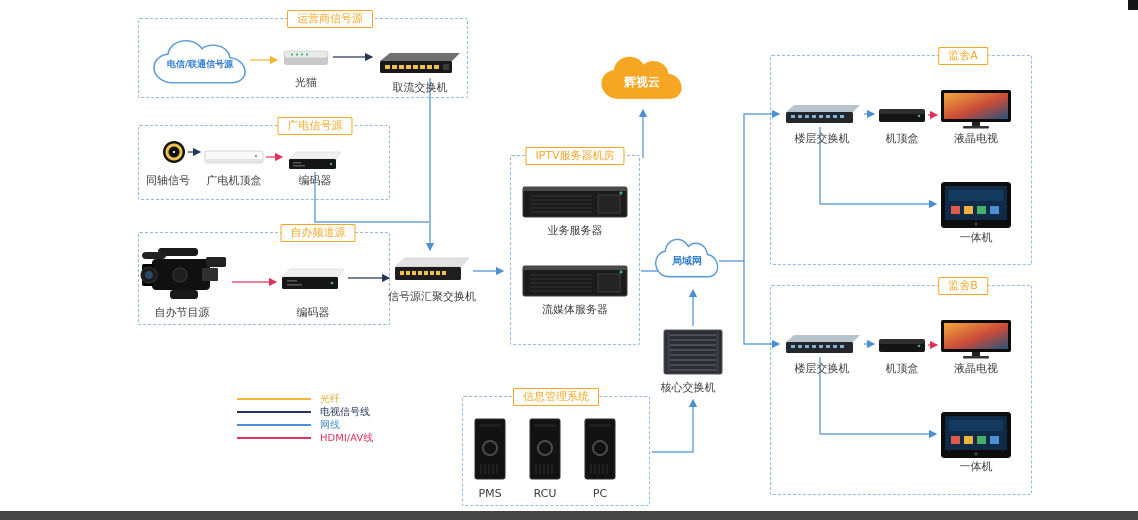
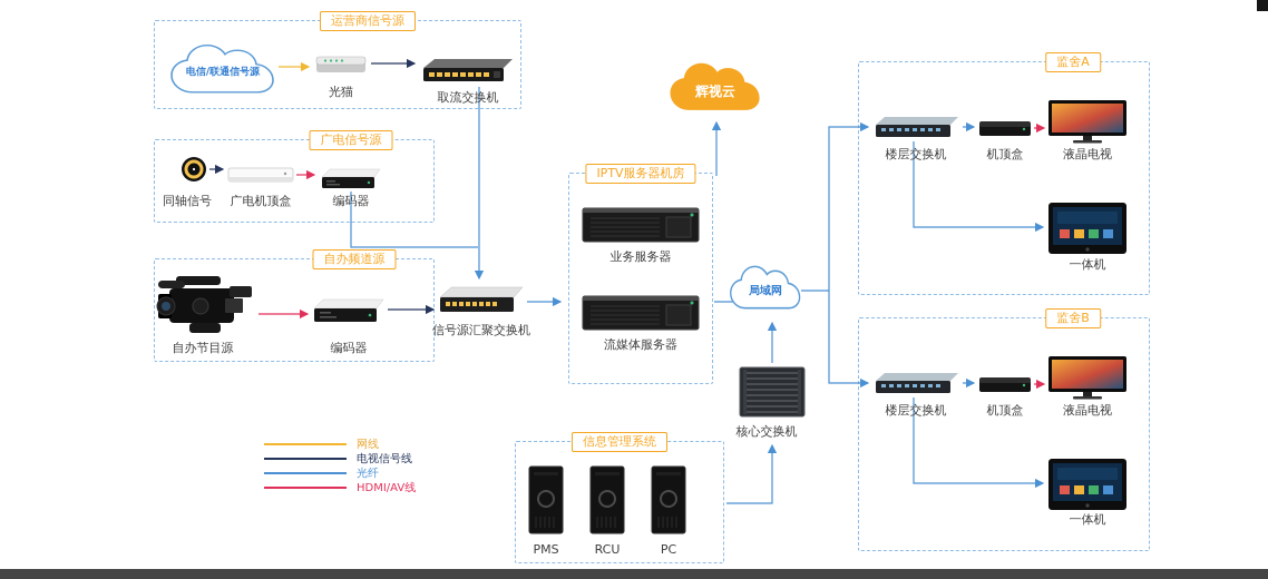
  运营商信号源
  广电信号源
  自办频道源
  IPTV服务器机房
  信息管理系统
  监舍A
  监舍B
  电信/联通信号源
  光猫
  取流交换机
  同轴信号
  广电机顶盒
  编码器
  自办节目源
  编码器
  信号源汇聚交换机
  业务服务器
  流媒体服务器
  辉视云
  局域网
  核心交换机
  楼层交换机
  机顶盒
  液晶电视
  一体机
  楼层交换机
  机顶盒
  液晶电视
  一体机
  PMS
  RCU
  PC
- 光纤
+ 网线
  电视信号线
- 网线
+ 光纤
  HDMI/AV线
